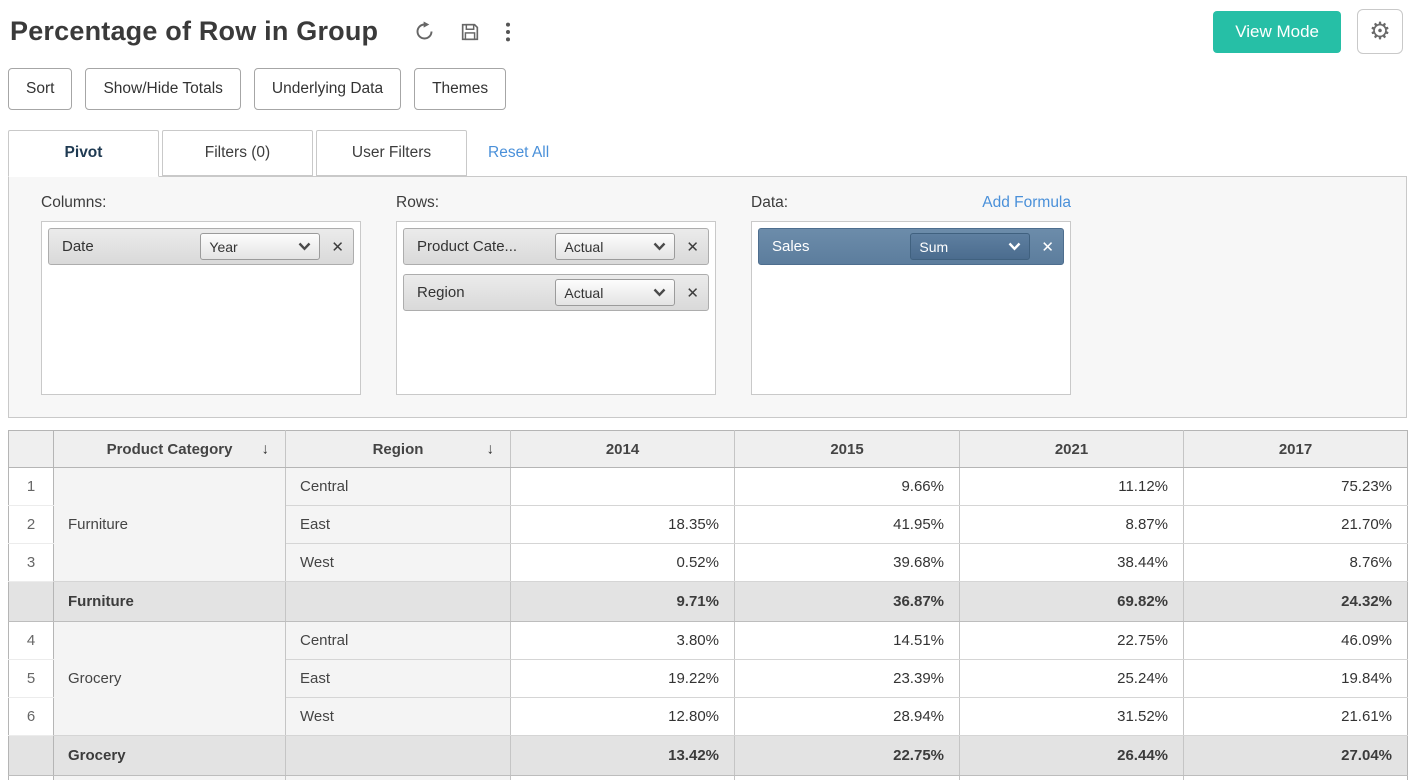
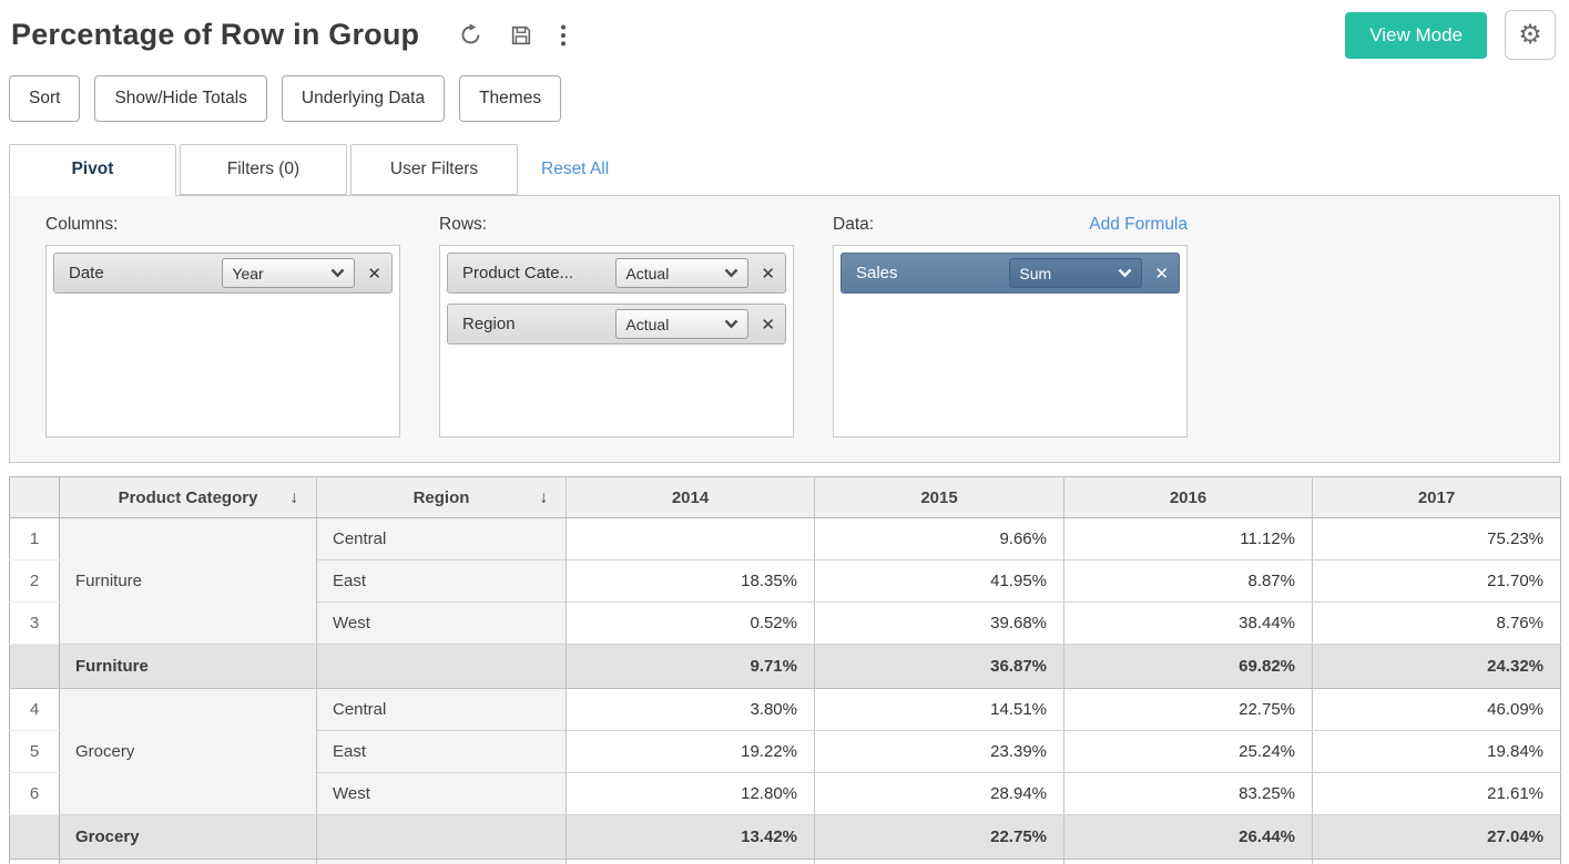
  Percentage of Row in Group
  View Mode
  ⚙
  Sort
  Show/Hide Totals
  Underlying Data
  Themes
  Pivot
  Filters (0)
  User Filters
  Reset All
  Columns:
  Date
  Year
  ✕
  Rows:
  Product Cate...
  Actual
  ✕
  Region
  Actual
  ✕
  Data:
  Add Formula
  Sales
  Sum
  ✕
- 	Product Category ↓	Region ↓	2014	2015	2021	2017
+ 	Product Category ↓	Region ↓	2014	2015	2016	2017
  1	Furniture	Central		9.66%	11.12%	75.23%
  2	East	18.35%	41.95%	8.87%	21.70%
  3	West	0.52%	39.68%	38.44%	8.76%
  	Furniture		9.71%	36.87%	69.82%	24.32%
  4	Grocery	Central	3.80%	14.51%	22.75%	46.09%
  5	East	19.22%	23.39%	25.24%	19.84%
- 6	West	12.80%	28.94%	31.52%	21.61%
+ 6	West	12.80%	28.94%	83.25%	21.61%
  	Grocery		13.42%	22.75%	26.44%	27.04%
